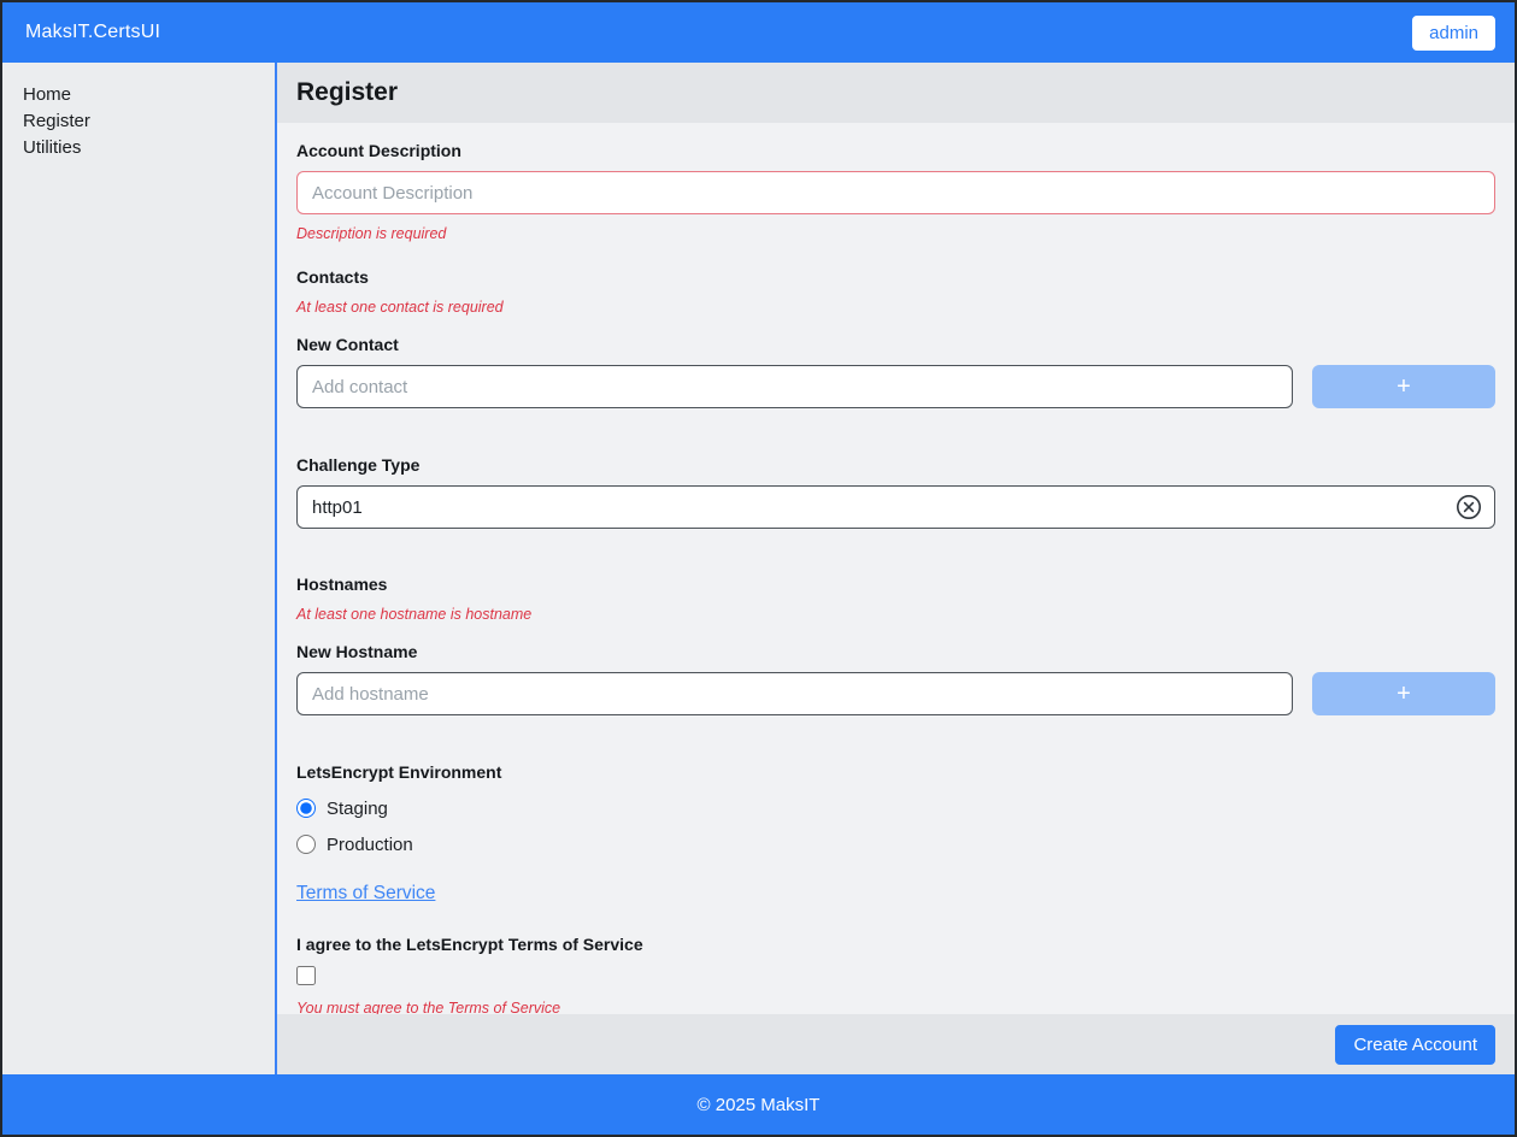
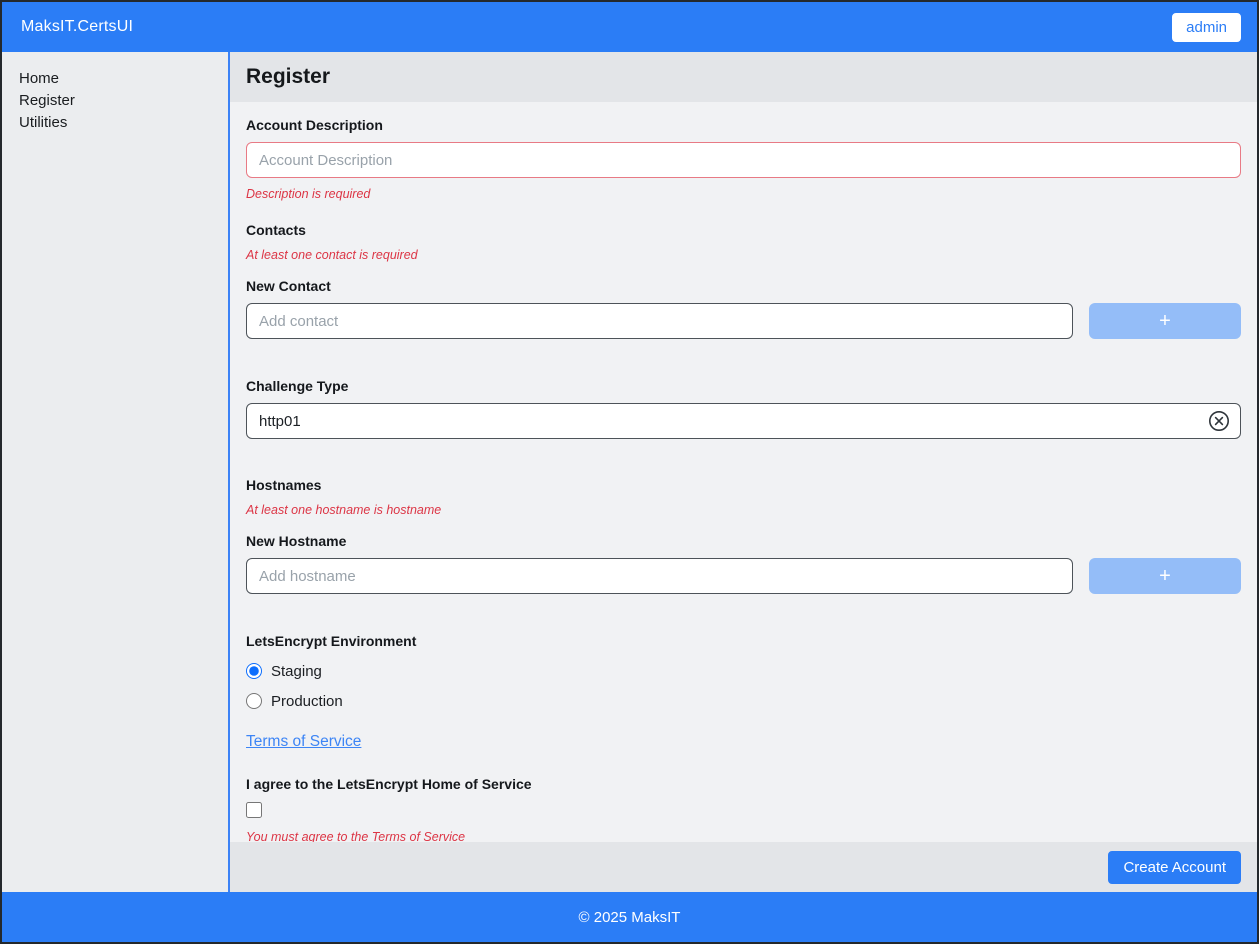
  MaksIT.CertsUI
  admin
  Home
  Register
  Utilities
  Register
  Account Description
  Account Description
  Description is required
  Contacts
  At least one contact is required
  New Contact
  Add contact
  +
  Challenge Type
  http01
  Hostnames
  At least one hostname is hostname
  New Hostname
  Add hostname
  +
  LetsEncrypt Environment
  Staging
  Production
  Terms of Service
- I agree to the LetsEncrypt Terms of Service
+ I agree to the LetsEncrypt Home of Service
  You must agree to the Terms of Service
  Create Account
  © 2025 MaksIT
